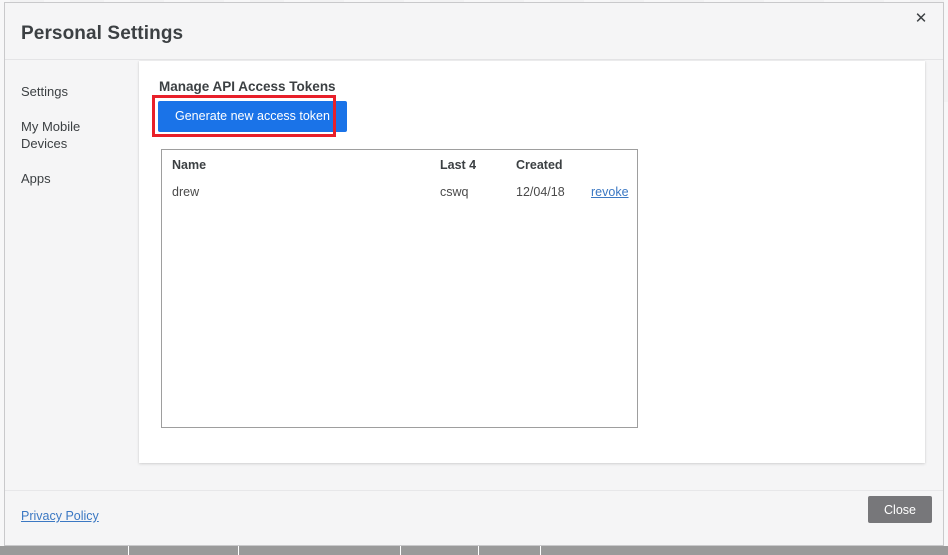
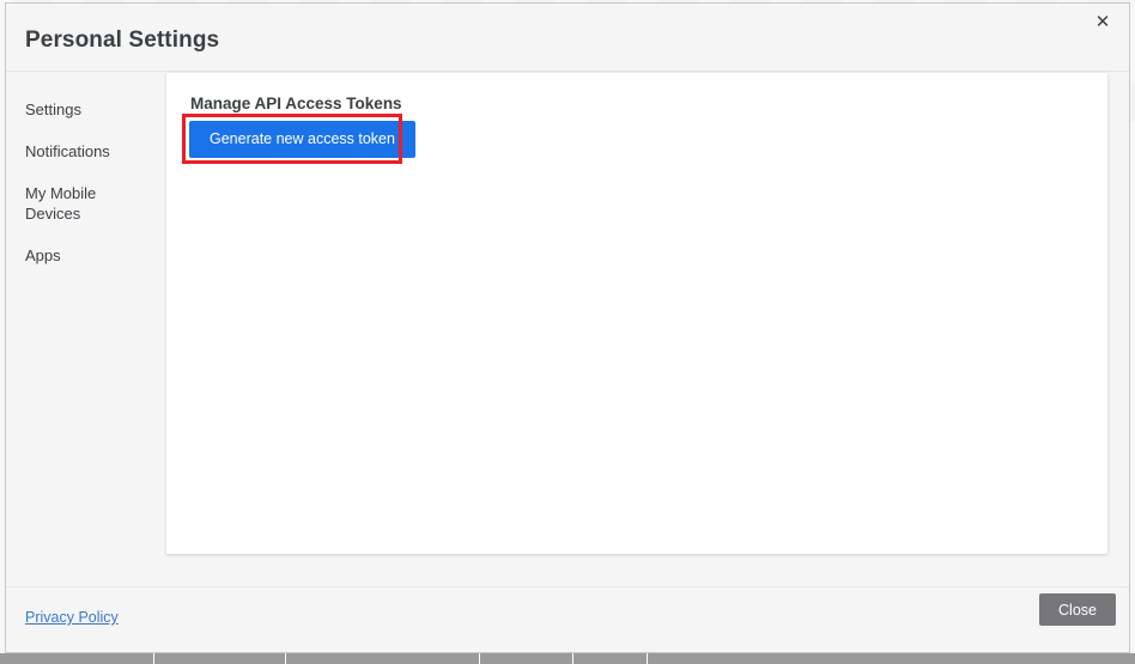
  Personal Settings
  ✕
  Settings
+ Notifications
  My Mobile Devices
  Apps
  Manage API Access Tokens
  Generate new access token
- Name	Last 4	Created
- drew	cswq	12/04/18	revoke
  Privacy Policy
  Close
